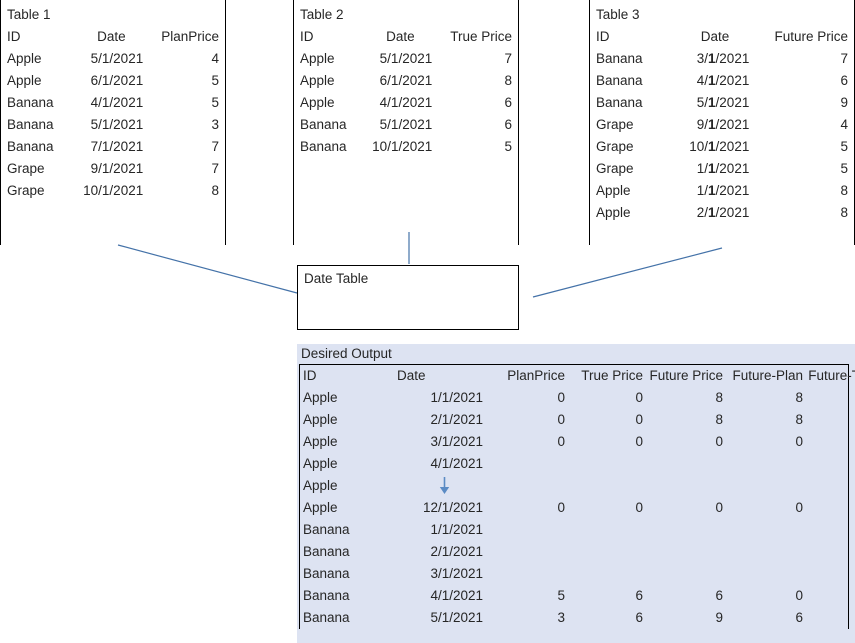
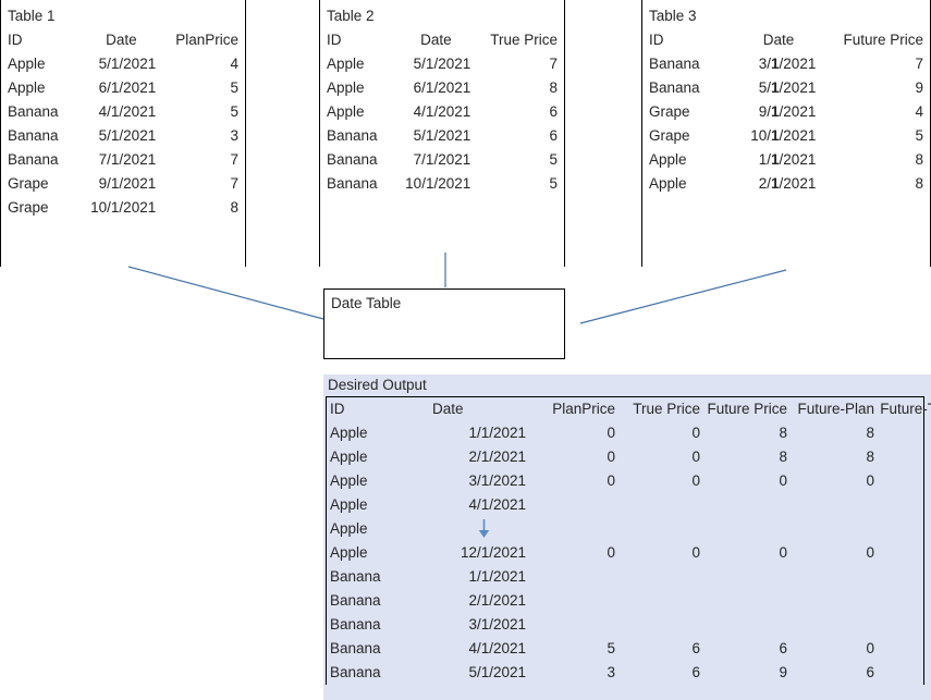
  Table 1
  ID	Date	PlanPrice
  Apple	5/1/2021	4
  Apple	6/1/2021	5
  Banana	4/1/2021	5
  Banana	5/1/2021	3
  Banana	7/1/2021	7
  Grape	9/1/2021	7
  Grape	10/1/2021	8
  Table 2
  ID	Date	True Price
  Apple	5/1/2021	7
  Apple	6/1/2021	8
  Apple	4/1/2021	6
  Banana	5/1/2021	6
+ Banana	7/1/2021	5
  Banana	10/1/2021	5
  Table 3
  ID	Date	Future Price
  Banana	3/1/2021	7
- Banana	4/1/2021	6
  Banana	5/1/2021	9
  Grape	9/1/2021	4
  Grape	10/1/2021	5
- Grape	1/1/2021	5
  Apple	1/1/2021	8
  Apple	2/1/2021	8
  Date Table
  Desired Output
  ID	Date	PlanPrice	True Price	Future Price	Future-Plan	Future-
  Apple	1/1/2021	0	0	8	8
  Apple	2/1/2021	0	0	8	8
  Apple	3/1/2021	0	0	0	0
  Apple	4/1/2021
  Apple
  Apple	12/1/2021	0	0	0	0
  Banana	1/1/2021
  Banana	2/1/2021
  Banana	3/1/2021
  Banana	4/1/2021	5	6	6	0
  Banana	5/1/2021	3	6	9	6
